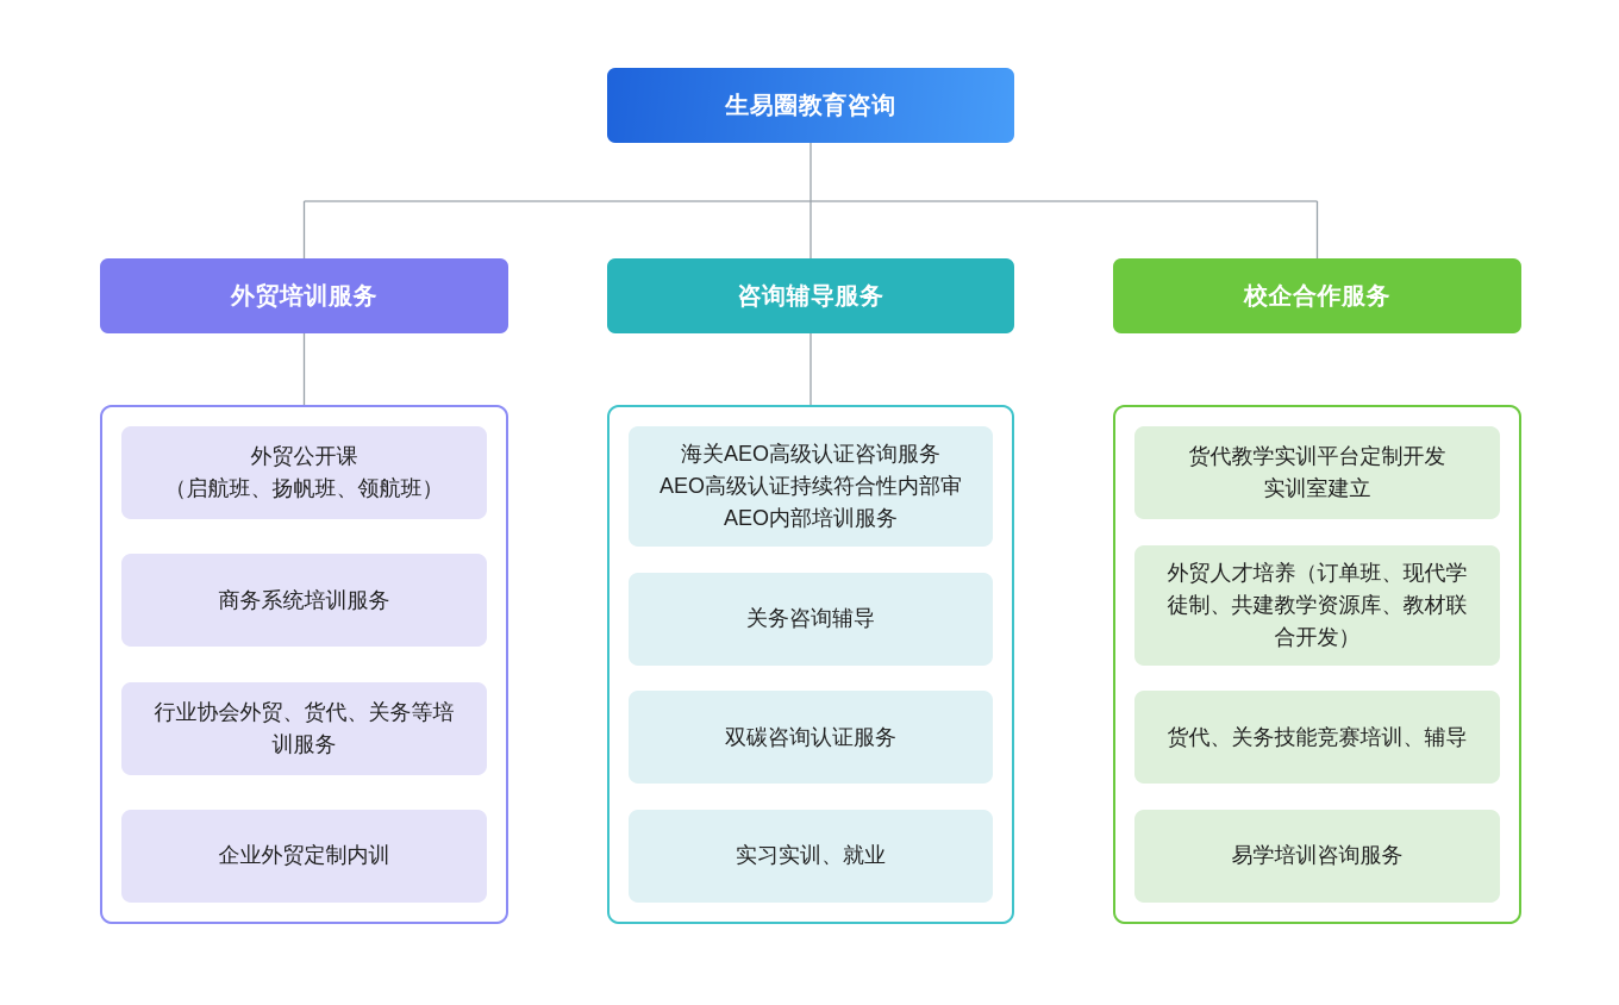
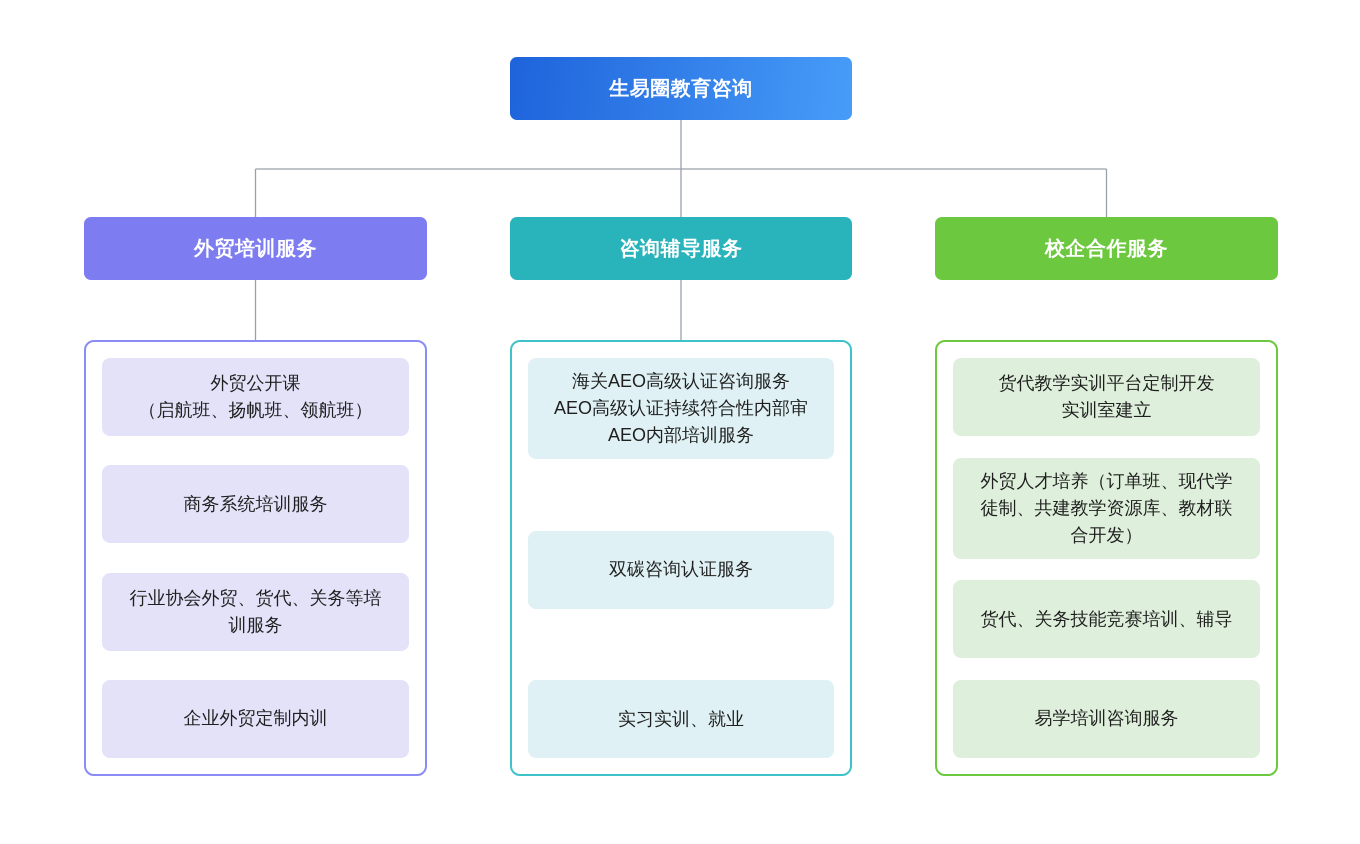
  生易圈教育咨询
  外贸培训服务
  咨询辅导服务
  校企合作服务
  外贸公开课
  （启航班、扬帆班、领航班）
  商务系统培训服务
  行业协会外贸、货代、关务等培
  训服务
  企业外贸定制内训
  海关AEO高级认证咨询服务
  AEO高级认证持续符合性内部审
  AEO内部培训服务
- 关务咨询辅导
  双碳咨询认证服务
  实习实训、就业
  货代教学实训平台定制开发
  实训室建立
  外贸人才培养（订单班、现代学
  徒制、共建教学资源库、教材联
  合开发）
  货代、关务技能竞赛培训、辅导
  易学培训咨询服务
